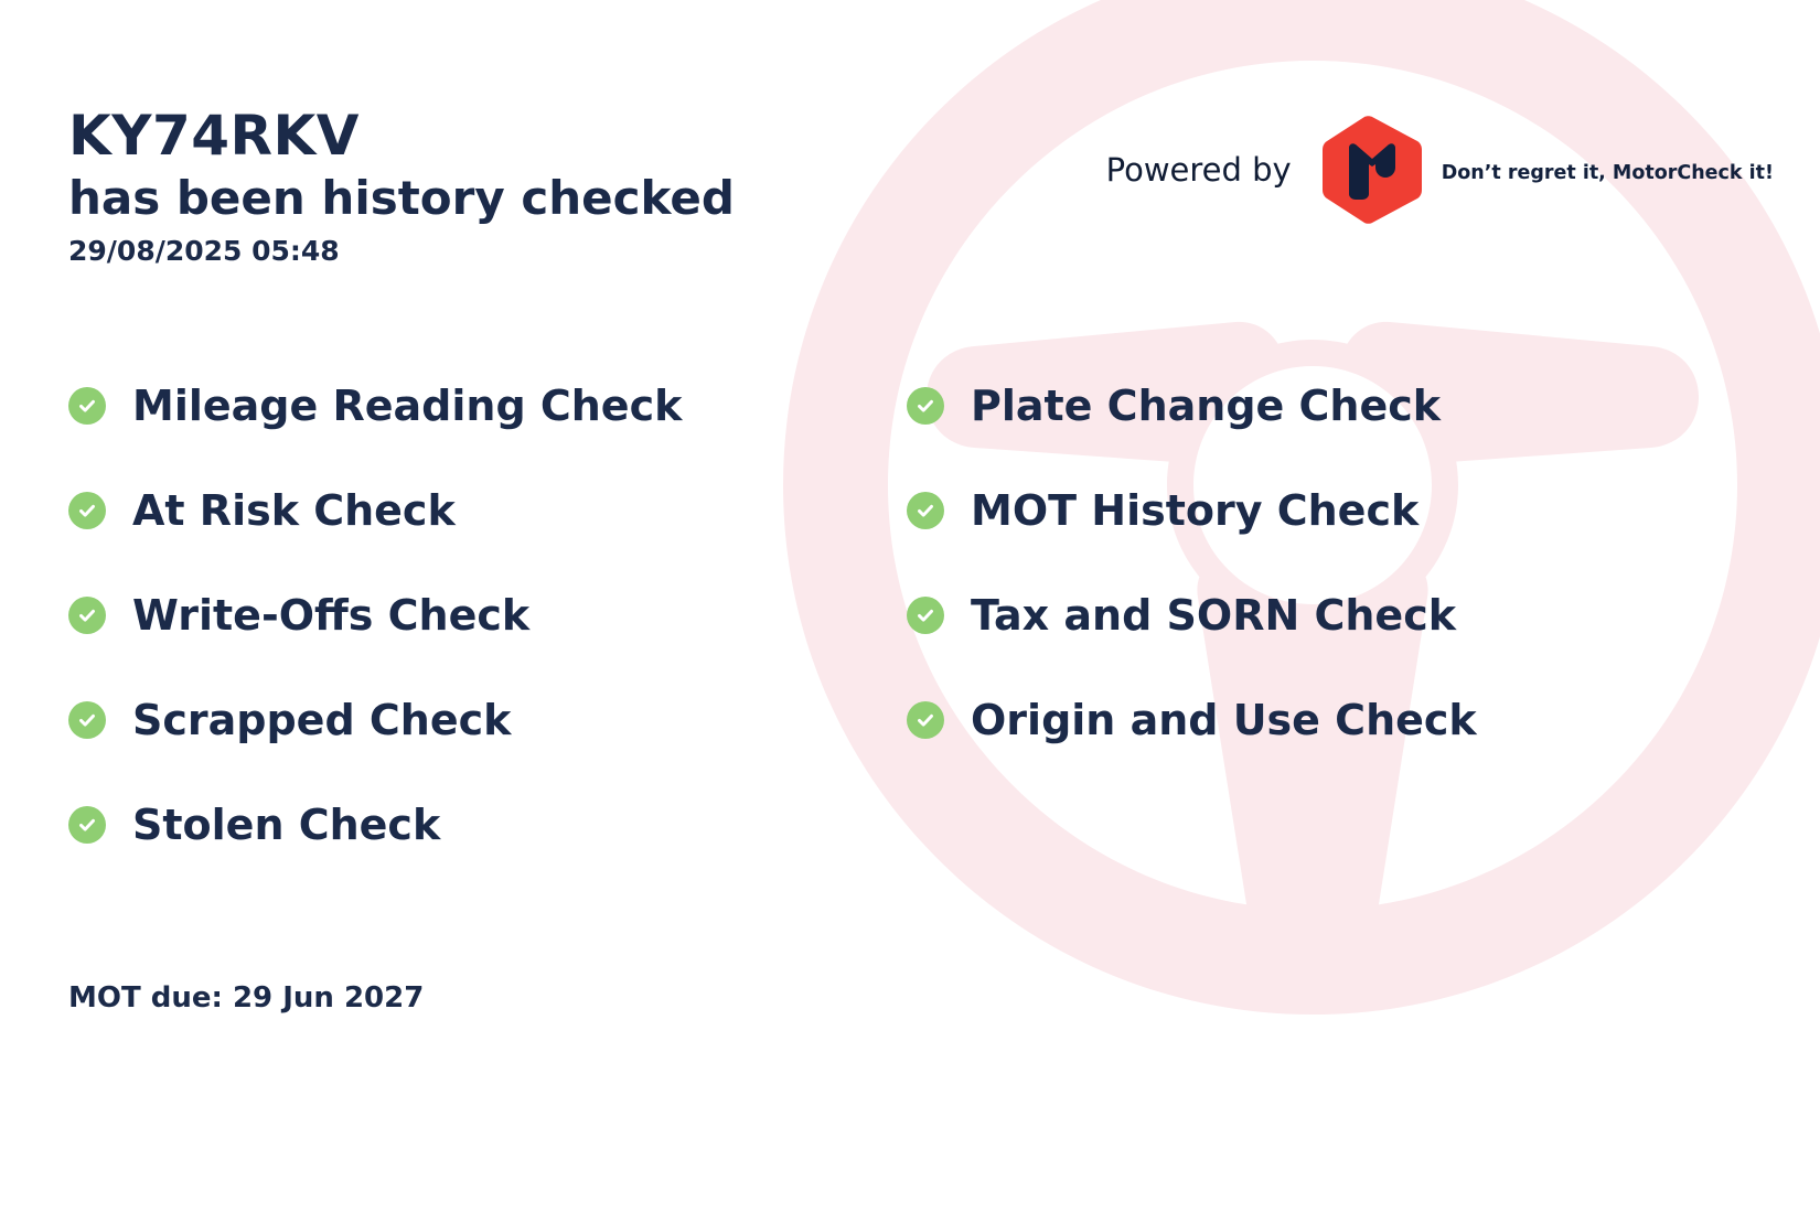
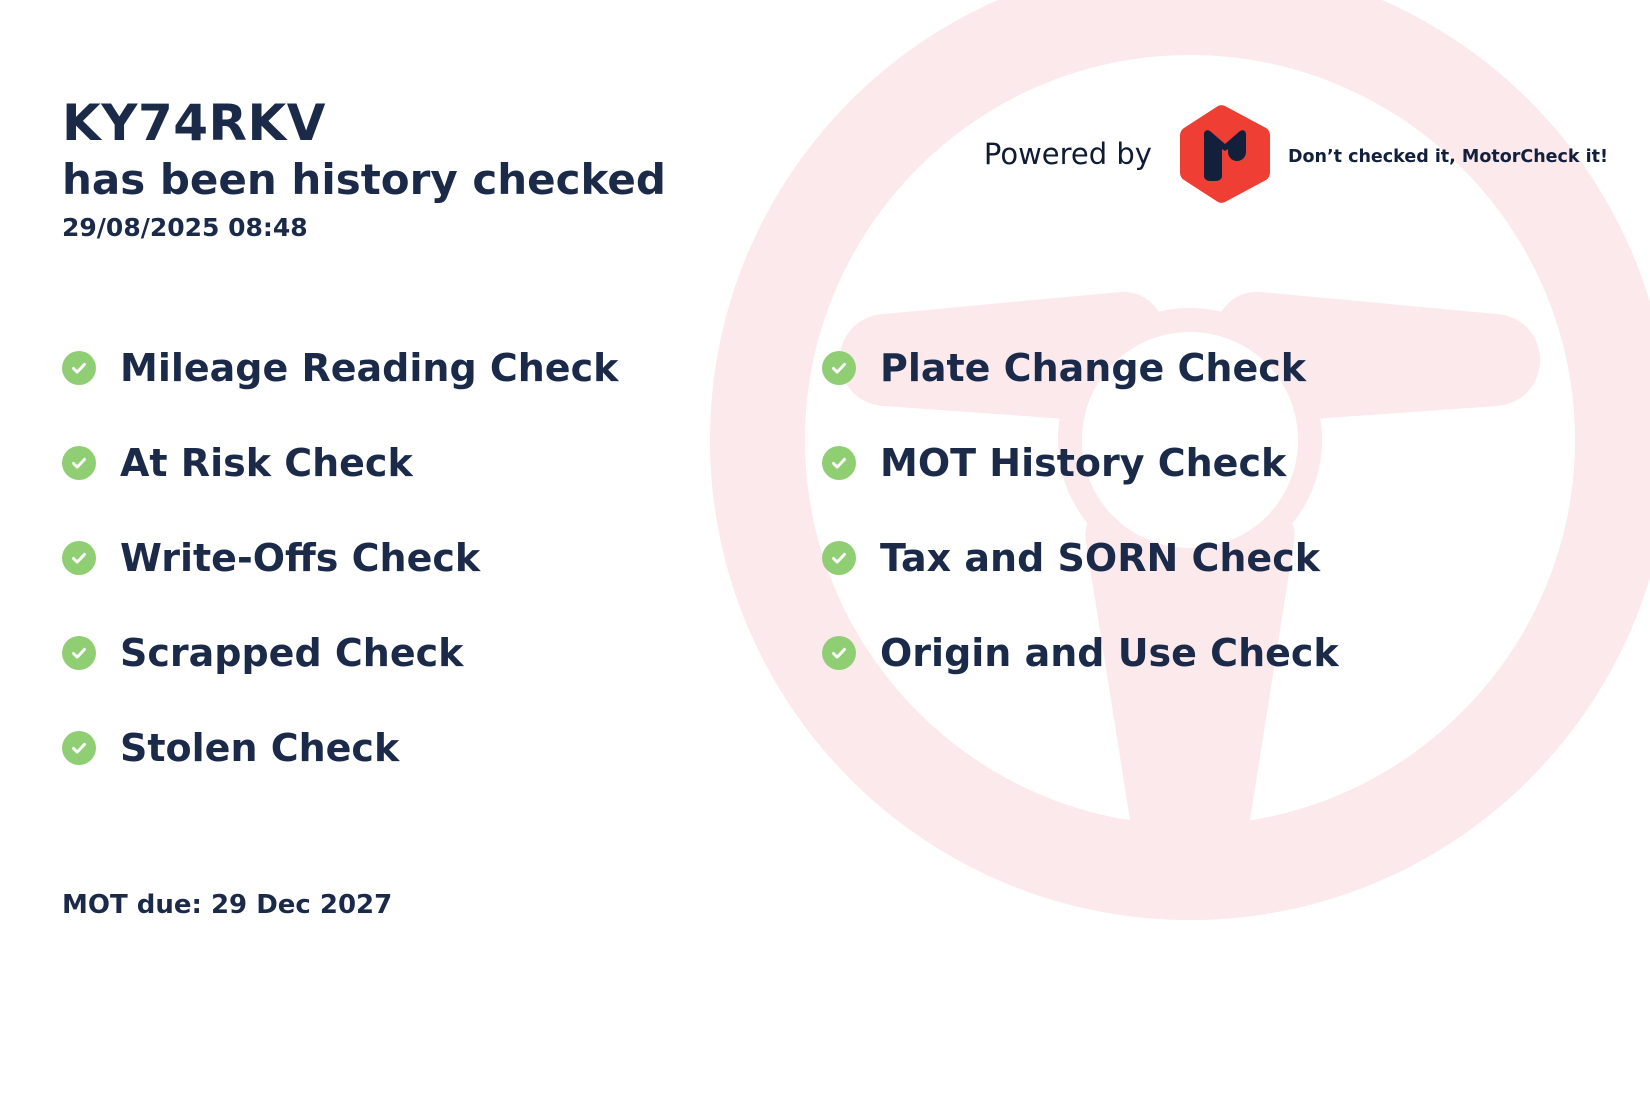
  KY74RKV
  has been history checked
- 29/08/2025 05:48
+ 29/08/2025 08:48
  Powered by
- Don’t regret it, MotorCheck it!
+ Don’t checked it, MotorCheck it!
  Mileage Reading Check
  At Risk Check
  Write-Offs Check
  Scrapped Check
  Stolen Check
  Plate Change Check
  MOT History Check
  Tax and SORN Check
  Origin and Use Check
- MOT due: 29 Jun 2027
+ MOT due: 29 Dec 2027
